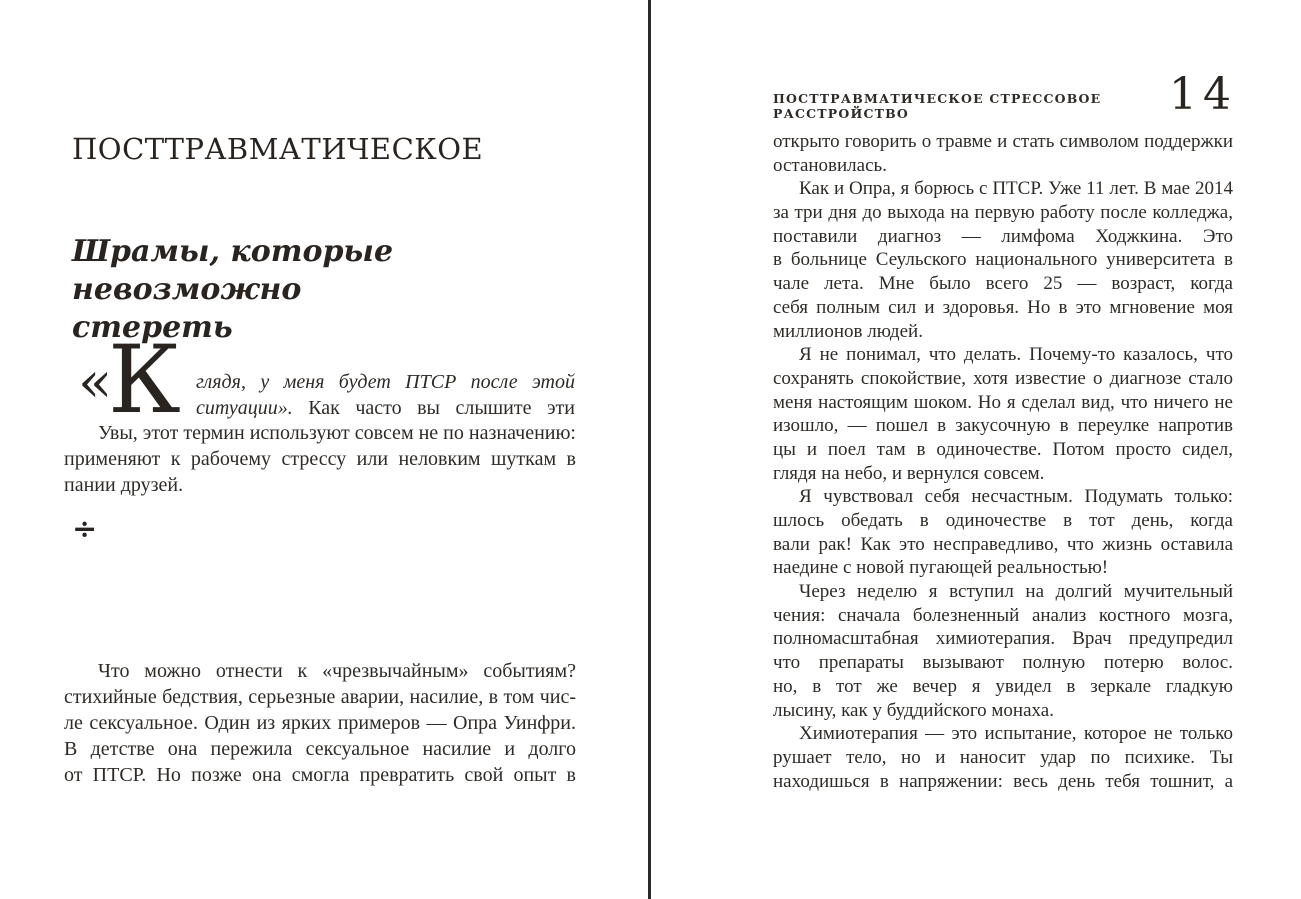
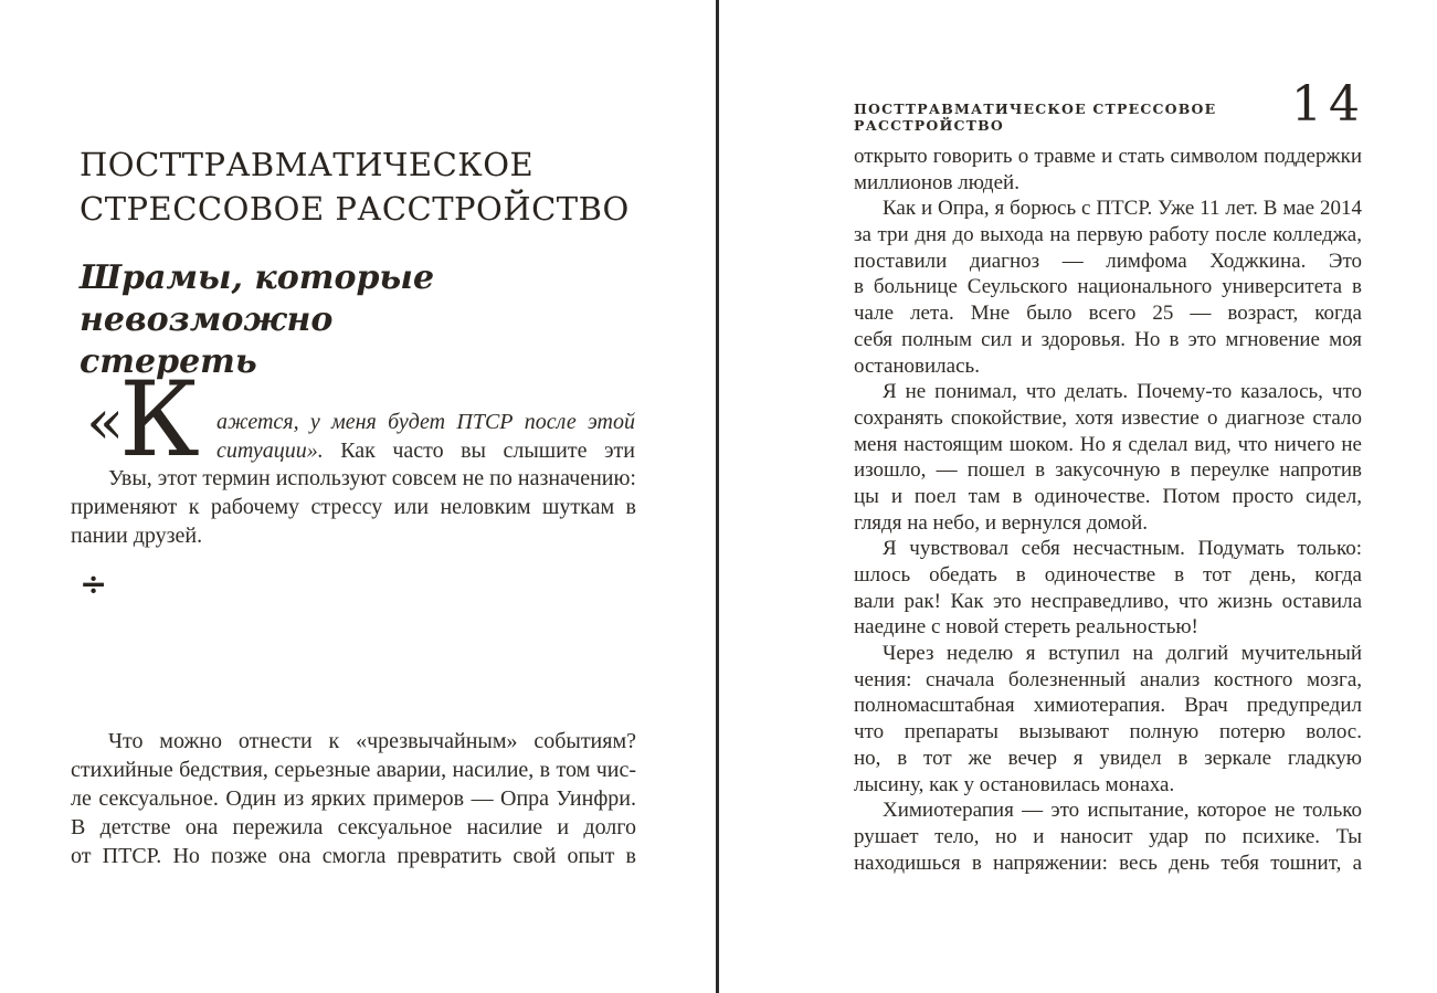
  ПОСТТРАВМАТИЧЕСКОЕ
+ СТРЕССОВОЕ РАССТРОЙСТВО
  Шрамы, которые невозможно
  стереть
  «
  К
- глядя, у меня будет ПТСР после этой
+ ажется, у меня будет ПТСР после этой
  ситуации». Как часто вы слышите эти
  Увы, этот термин используют совсем не по назначению:
  применяют к рабочему стрессу или неловким шуткам в
  пании друзей.
  ÷
  Что можно отнести к «чрезвычайным» событиям?
  стихийные бедствия, серьезные аварии, насилие, в том чис-
  ле сексуальное. Один из ярких примеров — Опра Уинфри.
  В детстве она пережила сексуальное насилие и долго
  от ПТСР. Но позже она смогла превратить свой опыт в
  ПОСТТРАВМАТИЧЕСКОЕ СТРЕССОВОЕ РАССТРОЙСТВО
  14
  открыто говорить о травме и стать символом поддержки
- остановилась.
+ миллионов людей.
  Как и Опра, я борюсь с ПТСР. Уже 11 лет. В мае 2014
  за три дня до выхода на первую работу после колледжа,
  поставили диагноз — лимфома Ходжкина. Это
  в больнице Сеульского национального университета в
  чале лета. Мне было всего 25 — возраст, когда
  себя полным сил и здоровья. Но в это мгновение моя
- миллионов людей.
+ остановилась.
  Я не понимал, что делать. Почему-то казалось, что
  сохранять спокойствие, хотя известие о диагнозе стало
  меня настоящим шоком. Но я сделал вид, что ничего не
  изошло, — пошел в закусочную в переулке напротив
  цы и поел там в одиночестве. Потом просто сидел,
- глядя на небо, и вернулся совсем.
+ глядя на небо, и вернулся домой.
  Я чувствовал себя несчастным. Подумать только:
  шлось обедать в одиночестве в тот день, когда
  вали рак! Как это несправедливо, что жизнь оставила
- наедине с новой пугающей реальностью!
+ наедине с новой стереть реальностью!
  Через неделю я вступил на долгий мучительный
  чения: сначала болезненный анализ костного мозга,
  полномасштабная химиотерапия. Врач предупредил
  что препараты вызывают полную потерю волос.
  но, в тот же вечер я увидел в зеркале гладкую
- лысину, как у буддийского монаха.
+ лысину, как у остановилась монаха.
  Химиотерапия — это испытание, которое не только
  рушает тело, но и наносит удар по психике. Ты
  находишься в напряжении: весь день тебя тошнит, а
